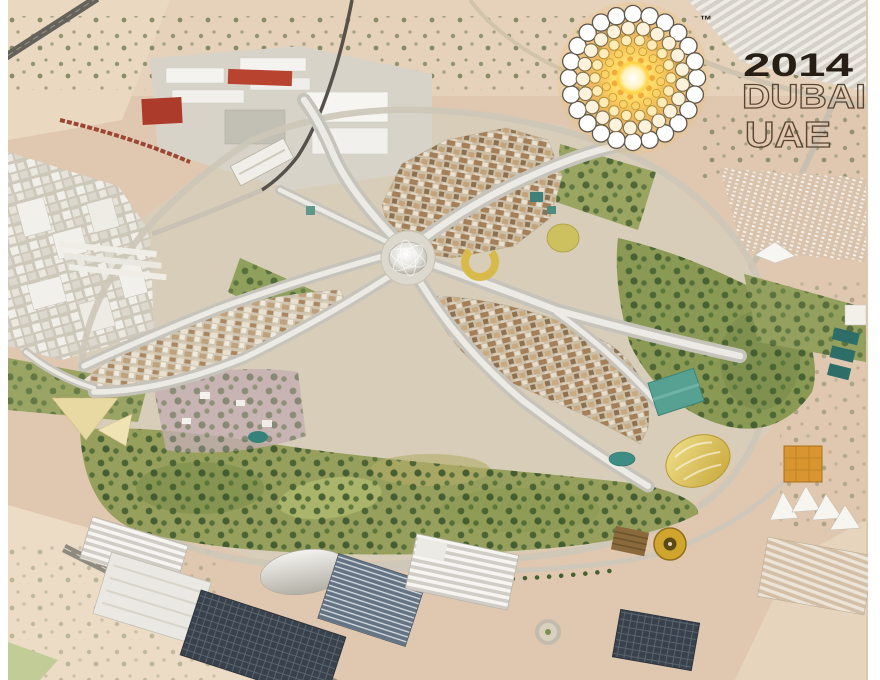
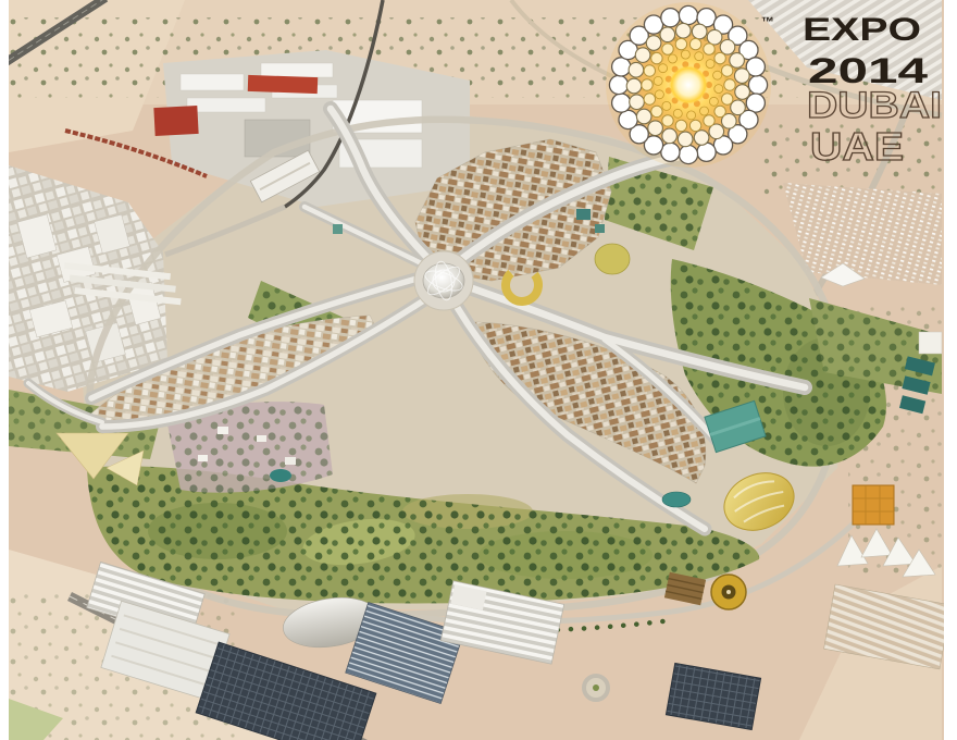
  ™
+ EXPO
  2014
  DUBAI
  UAE
